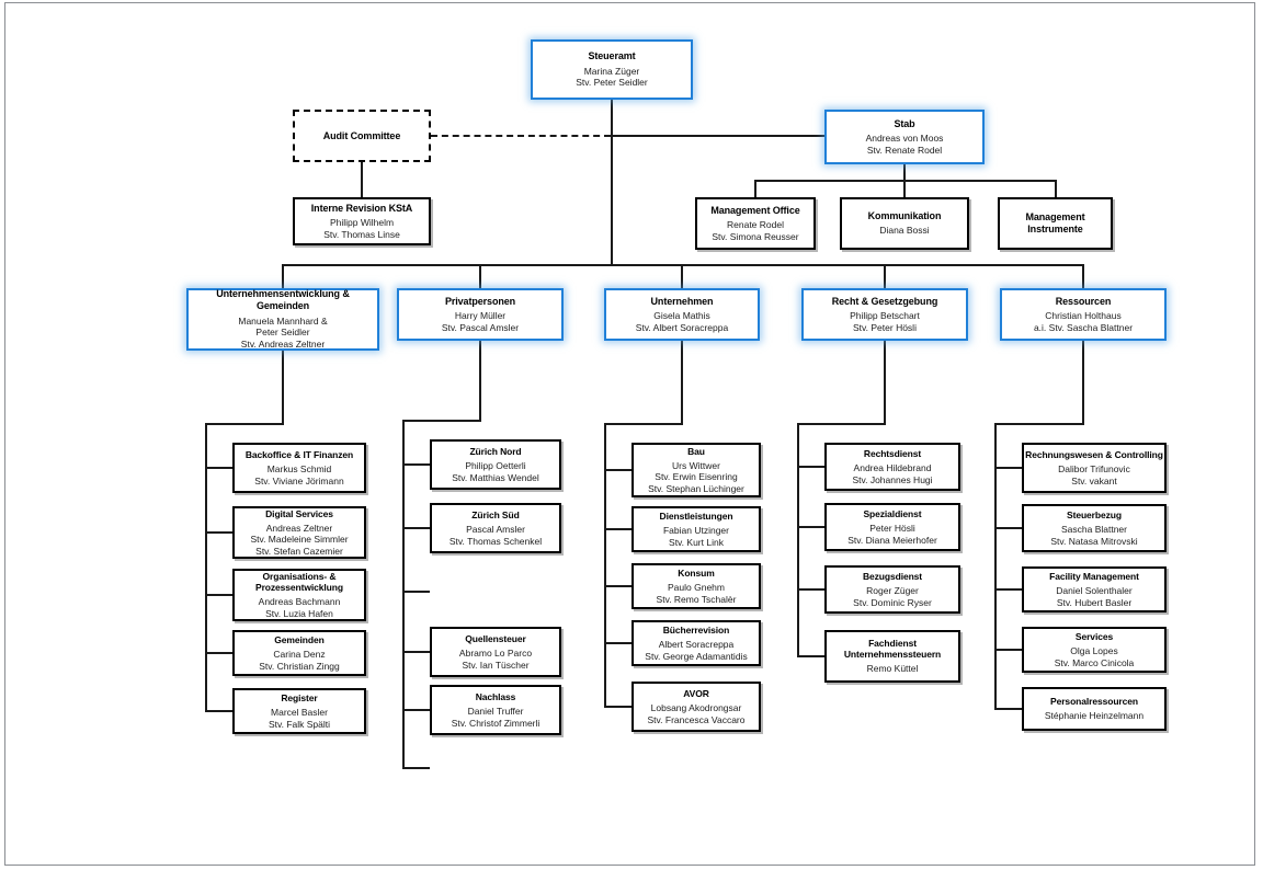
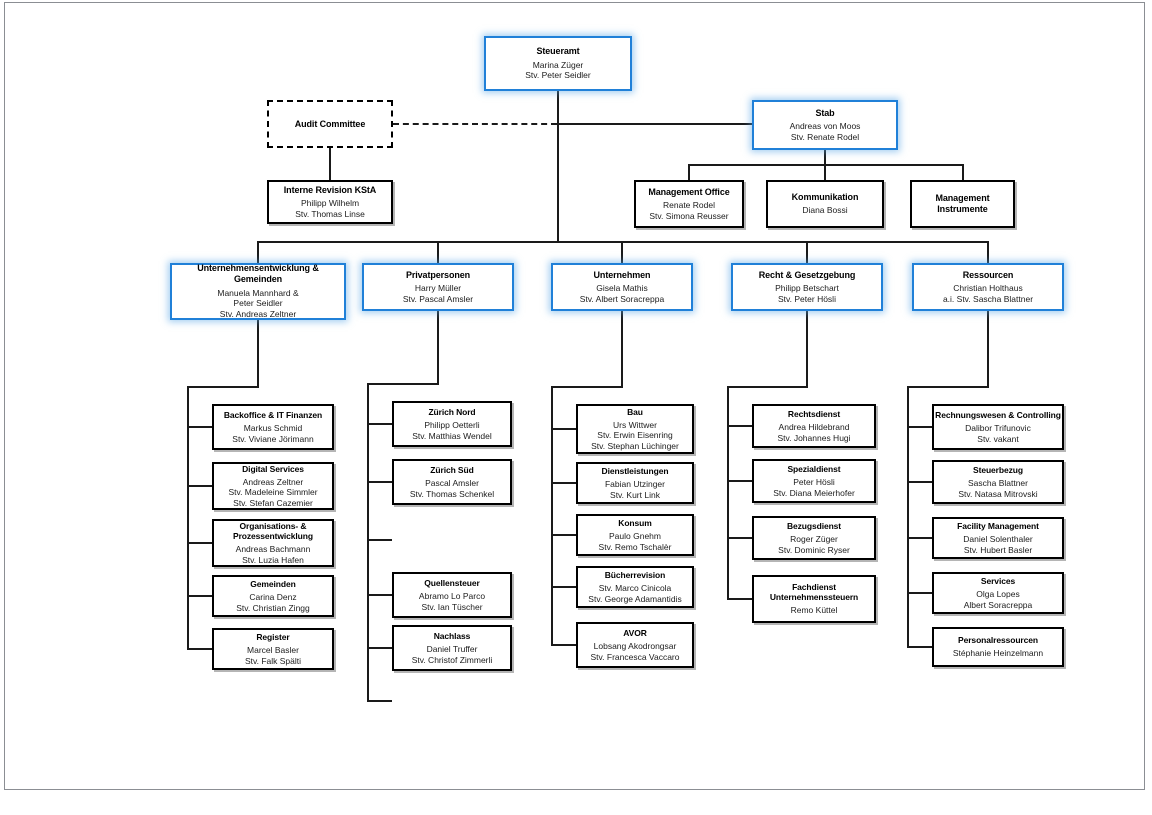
  Steueramt
  Marina Züger
  Stv. Peter Seidler
  Audit Committee
  Stab
  Andreas von Moos
  Stv. Renate Rodel
  Interne Revision KStA
  Philipp Wilhelm
  Stv. Thomas Linse
  Management Office
  Renate Rodel
  Stv. Simona Reusser
  Kommunikation
  Diana Bossi
  Management Instrumente
  Unternehmensentwicklung & Gemeinden
  Manuela Mannhard &
  Peter Seidler
  Stv. Andreas Zeltner
  Backoffice & IT Finanzen
  Markus Schmid
  Stv. Viviane Jörimann
  Digital Services
  Andreas Zeltner
  Stv. Madeleine Simmler
  Stv. Stefan Cazemier
  Organisations- & Prozessentwicklung
  Andreas Bachmann
  Stv. Luzia Hafen
  Gemeinden
  Carina Denz
  Stv. Christian Zingg
  Register
  Marcel Basler
  Stv. Falk Spälti
  Privatpersonen
  Harry Müller
  Stv. Pascal Amsler
  Zürich Nord
  Philipp Oetterli
  Stv. Matthias Wendel
  Zürich Süd
  Pascal Amsler
  Stv. Thomas Schenkel
  Quellensteuer
  Abramo Lo Parco
  Stv. Ian Tüscher
  Nachlass
  Daniel Truffer
  Stv. Christof Zimmerli
  Unternehmen
  Gisela Mathis
  Stv. Albert Soracreppa
  Bau
  Urs Wittwer
  Stv. Erwin Eisenring
  Stv. Stephan Lüchinger
  Dienstleistungen
  Fabian Utzinger
  Stv. Kurt Link
  Konsum
  Paulo Gnehm
  Stv. Remo Tschalèr
  Bücherrevision
- Albert Soracreppa
+ Stv. Marco Cinicola
  Stv. George Adamantidis
  AVOR
  Lobsang Akodrongsar
  Stv. Francesca Vaccaro
  Recht & Gesetzgebung
  Philipp Betschart
  Stv. Peter Hösli
  Rechtsdienst
  Andrea Hildebrand
  Stv. Johannes Hugi
  Spezialdienst
  Peter Hösli
  Stv. Diana Meierhofer
  Bezugsdienst
  Roger Züger
  Stv. Dominic Ryser
  Fachdienst Unternehmenssteuern
  Remo Küttel
  Ressourcen
  Christian Holthaus
  a.i. Stv. Sascha Blattner
  Rechnungswesen & Controlling
  Dalibor Trifunovic
  Stv. vakant
  Steuerbezug
  Sascha Blattner
  Stv. Natasa Mitrovski
  Facility Management
  Daniel Solenthaler
  Stv. Hubert Basler
  Services
  Olga Lopes
- Stv. Marco Cinicola
+ Albert Soracreppa
  Personalressourcen
  Stéphanie Heinzelmann
